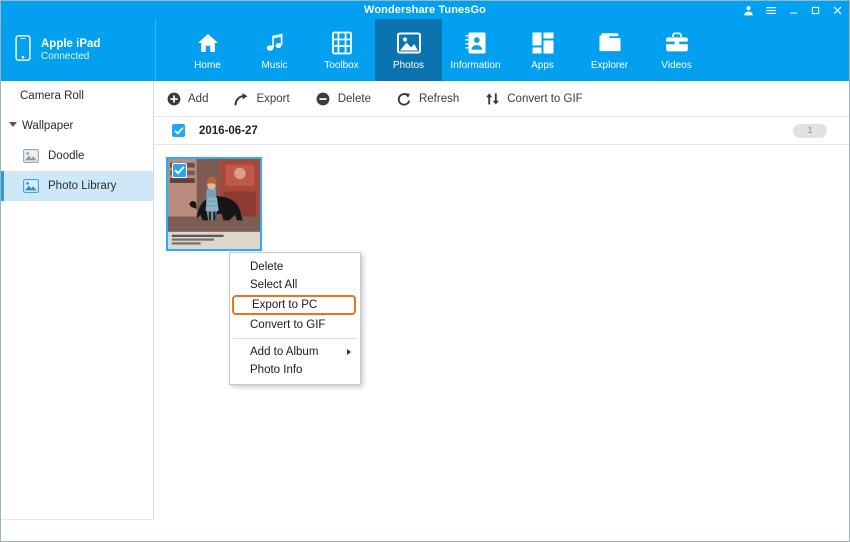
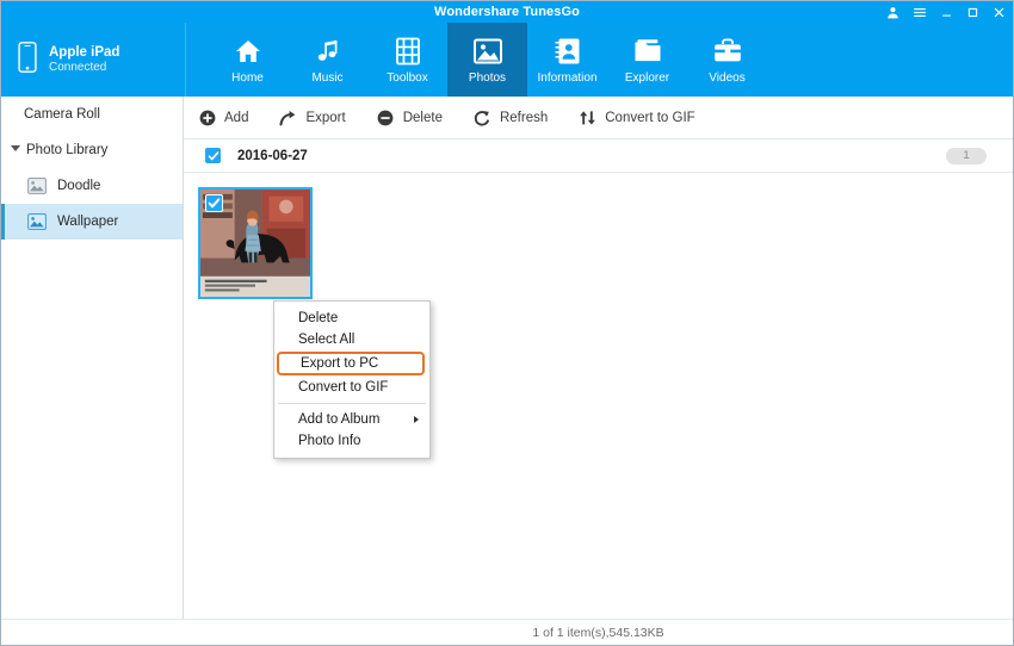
  Wondershare TunesGo
  Apple iPad
  Connected
  Home
  Music
  Toolbox
  Photos
  Information
- Apps
  Explorer
  Videos
  Camera Roll
- Wallpaper
+ Photo Library
  Doodle
- Photo Library
+ Wallpaper
  Add
  Export
  Delete
  Refresh
  Convert to GIF
  2016-06-27
  1
  Delete
  Select All
  Export to PC
  Convert to GIF
  Add to Album
  Photo Info
+ 1 of 1 item(s),545.13KB
